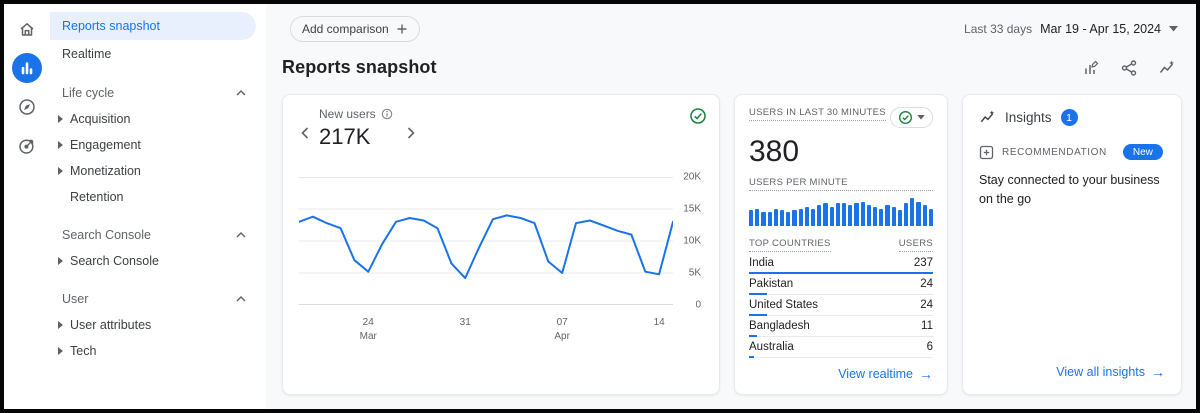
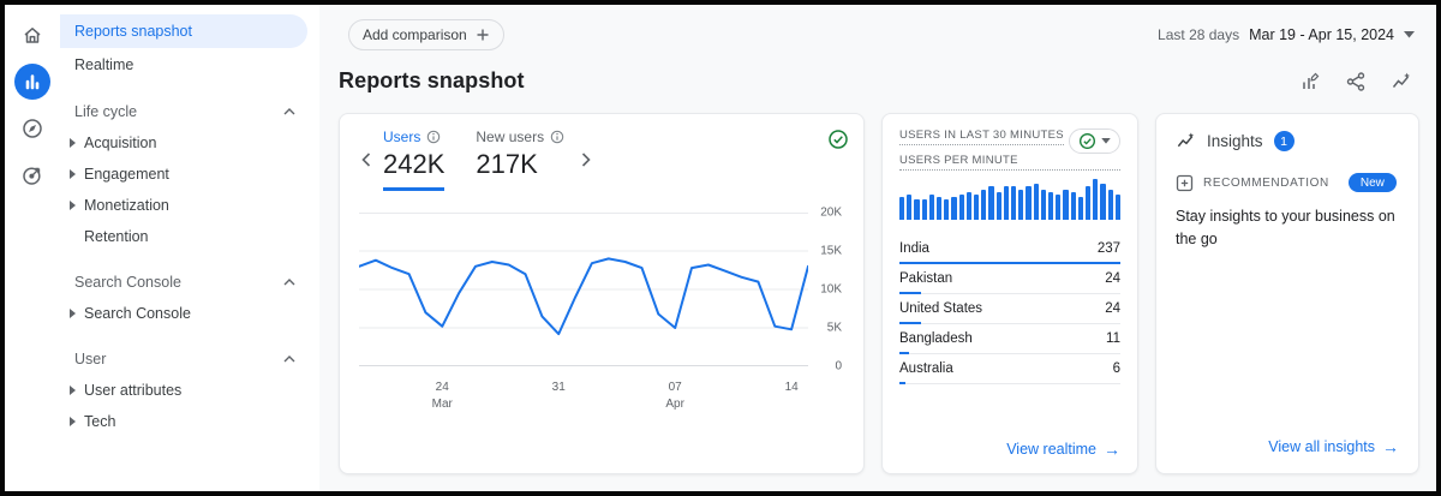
  Reports snapshot
  Realtime
  Life cycle
  Acquisition
  Engagement
  Monetization
  Retention
  Search Console
  Search Console
  User
  User attributes
  Tech
  Add comparison
- Last 33 days
+ Last 28 days
  Mar 19 - Apr 15, 2024
  Reports snapshot
+ Users
+ 242K
  New users
  217K
  24
  Mar
  31
  07
  Apr
  14
  20K
  15K
  10K
  5K
  0
  USERS IN LAST 30 MINUTES
- 380
  USERS PER MINUTE
- TOP COUNTRIES
- USERS
  India
  237
  Pakistan
  24
  United States
  24
  Bangladesh
  11
  Australia
  6
  View realtime
  →
  Insights
  1
  RECOMMENDATION
  New
- Stay connected to your business on the go
+ Stay insights to your business on the go
  View all insights
  →
